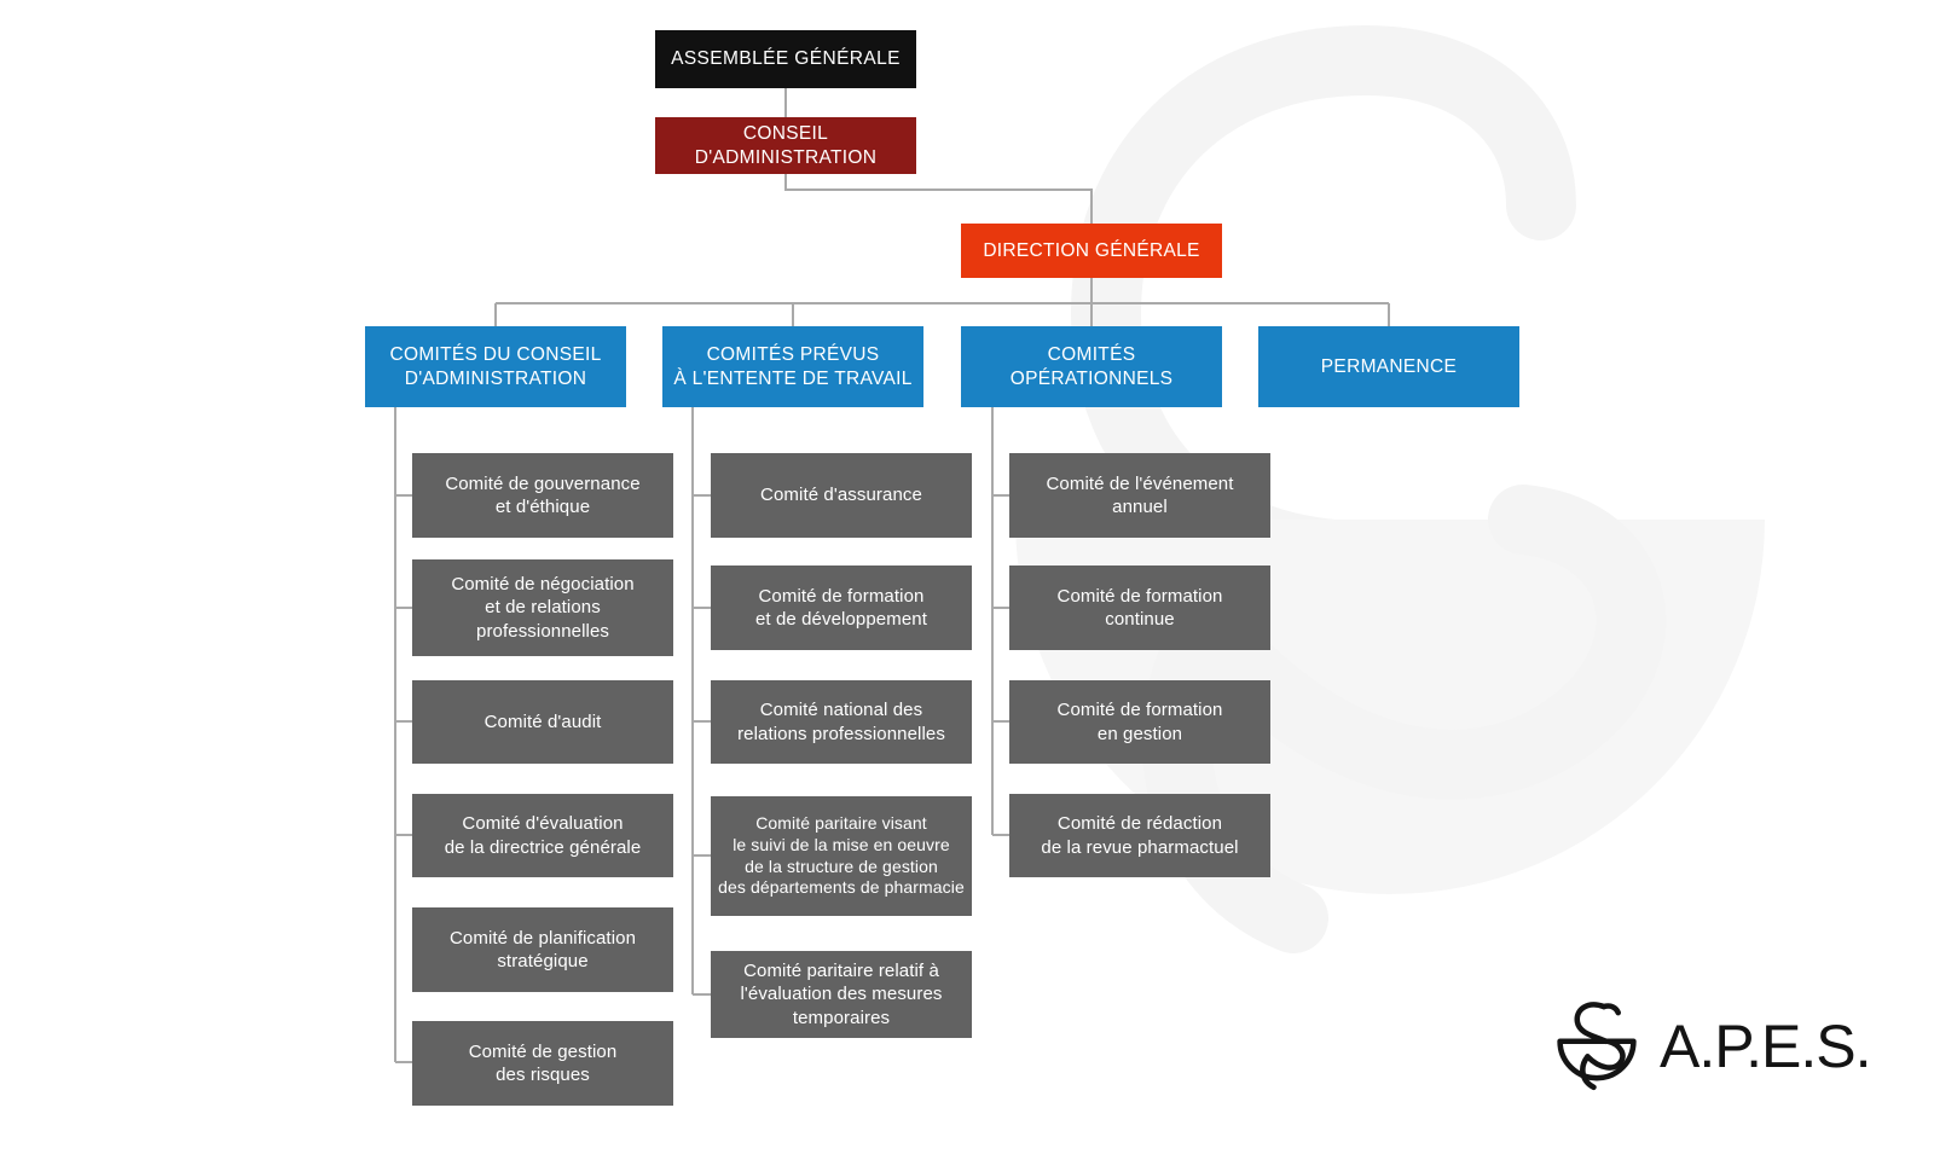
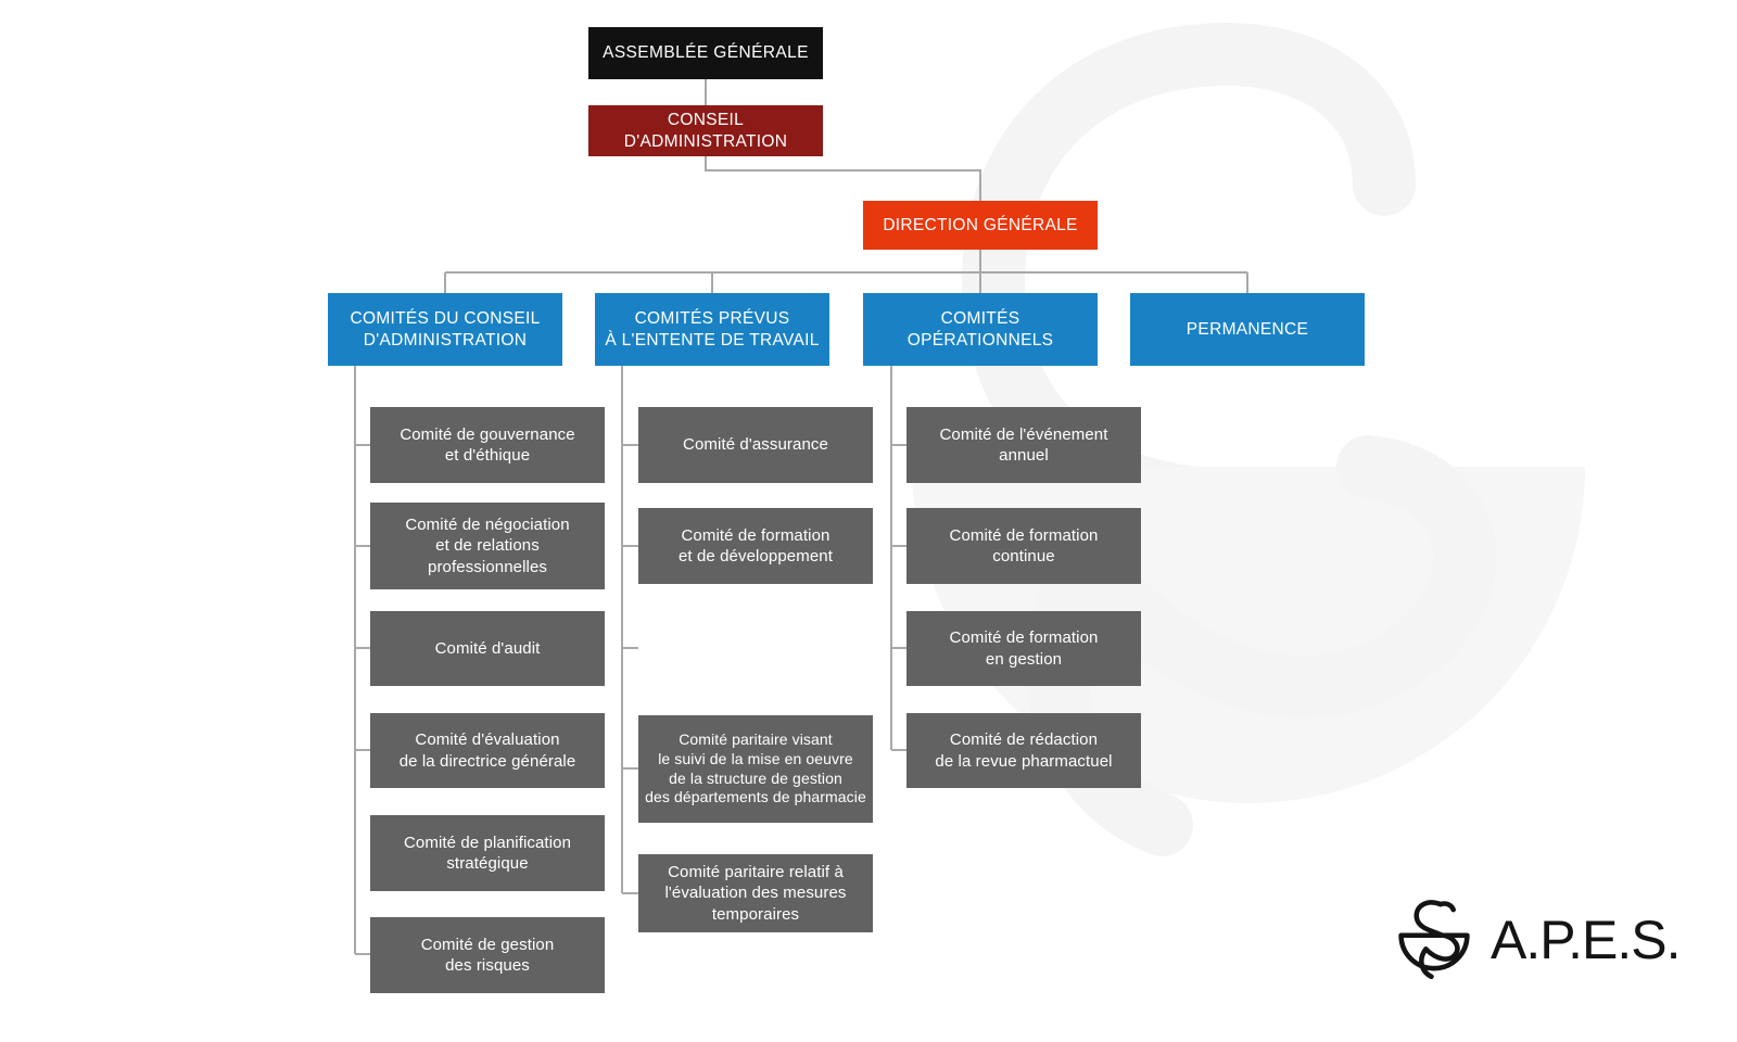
  ASSEMBLÉE GÉNÉRALE
  CONSEIL D'ADMINISTRATION
  DIRECTION GÉNÉRALE
  COMITÉS DU CONSEIL
  D'ADMINISTRATION
  COMITÉS PRÉVUS
  À L'ENTENTE DE TRAVAIL
  COMITÉS OPÉRATIONNELS
  PERMANENCE
  Comité de gouvernance
  et d'éthique
  Comité de négociation
  et de relations
  professionnelles
  Comité d'audit
  Comité d'évaluation
  de la directrice générale
  Comité de planification
  stratégique
  Comité de gestion
  des risques
  Comité d'assurance
  Comité de formation
  et de développement
- Comité national des
- relations professionnelles
  Comité paritaire visant
  le suivi de la mise en oeuvre
  de la structure de gestion
  des départements de pharmacie
  Comité paritaire relatif à
  l'évaluation des mesures
  temporaires
  Comité de l'événement
  annuel
  Comité de formation
  continue
  Comité de formation
  en gestion
  Comité de rédaction
  de la revue pharmactuel
  A.P.E.S.
